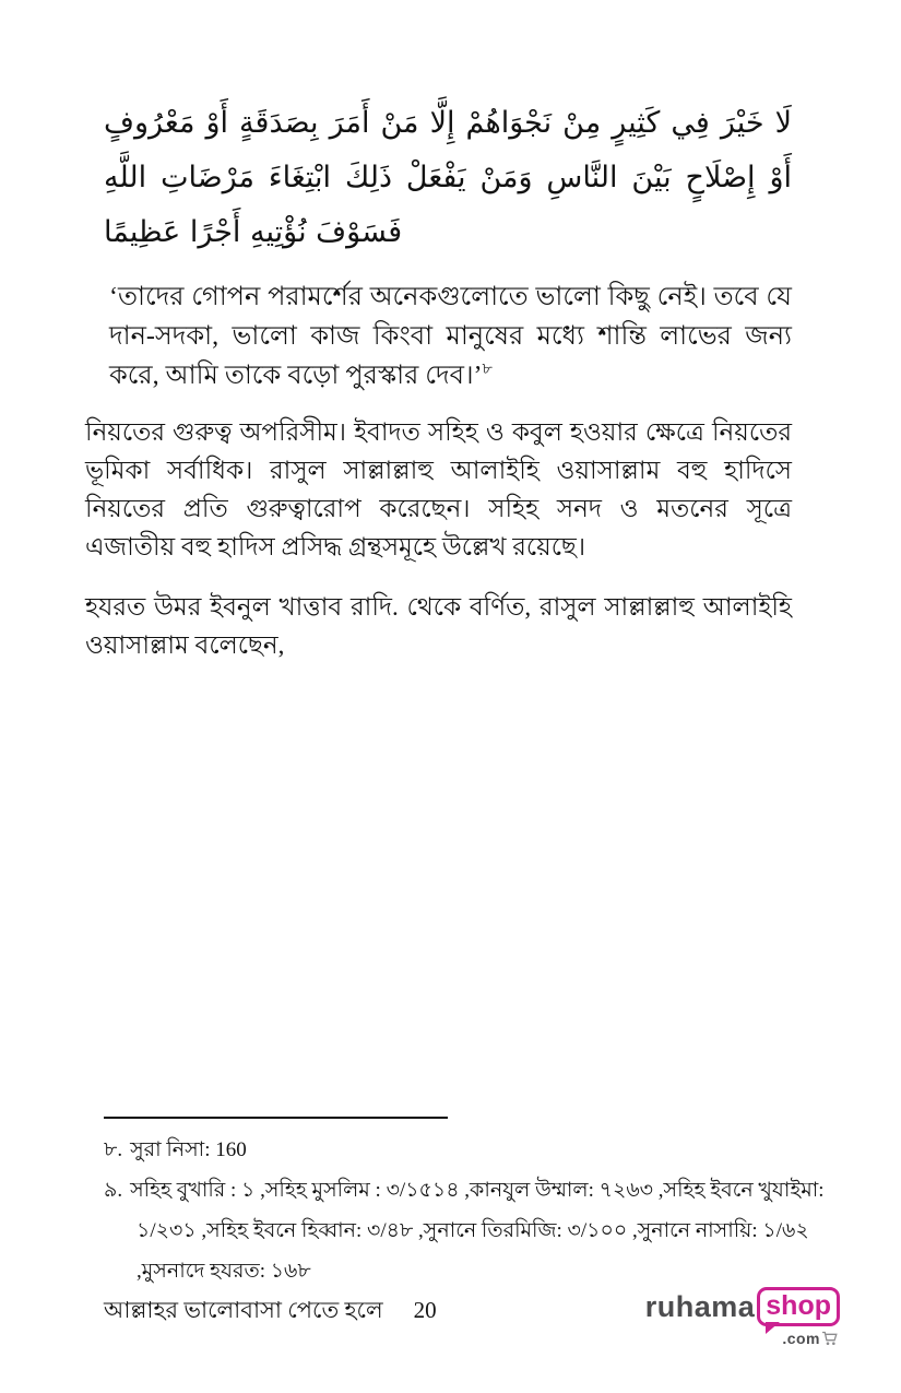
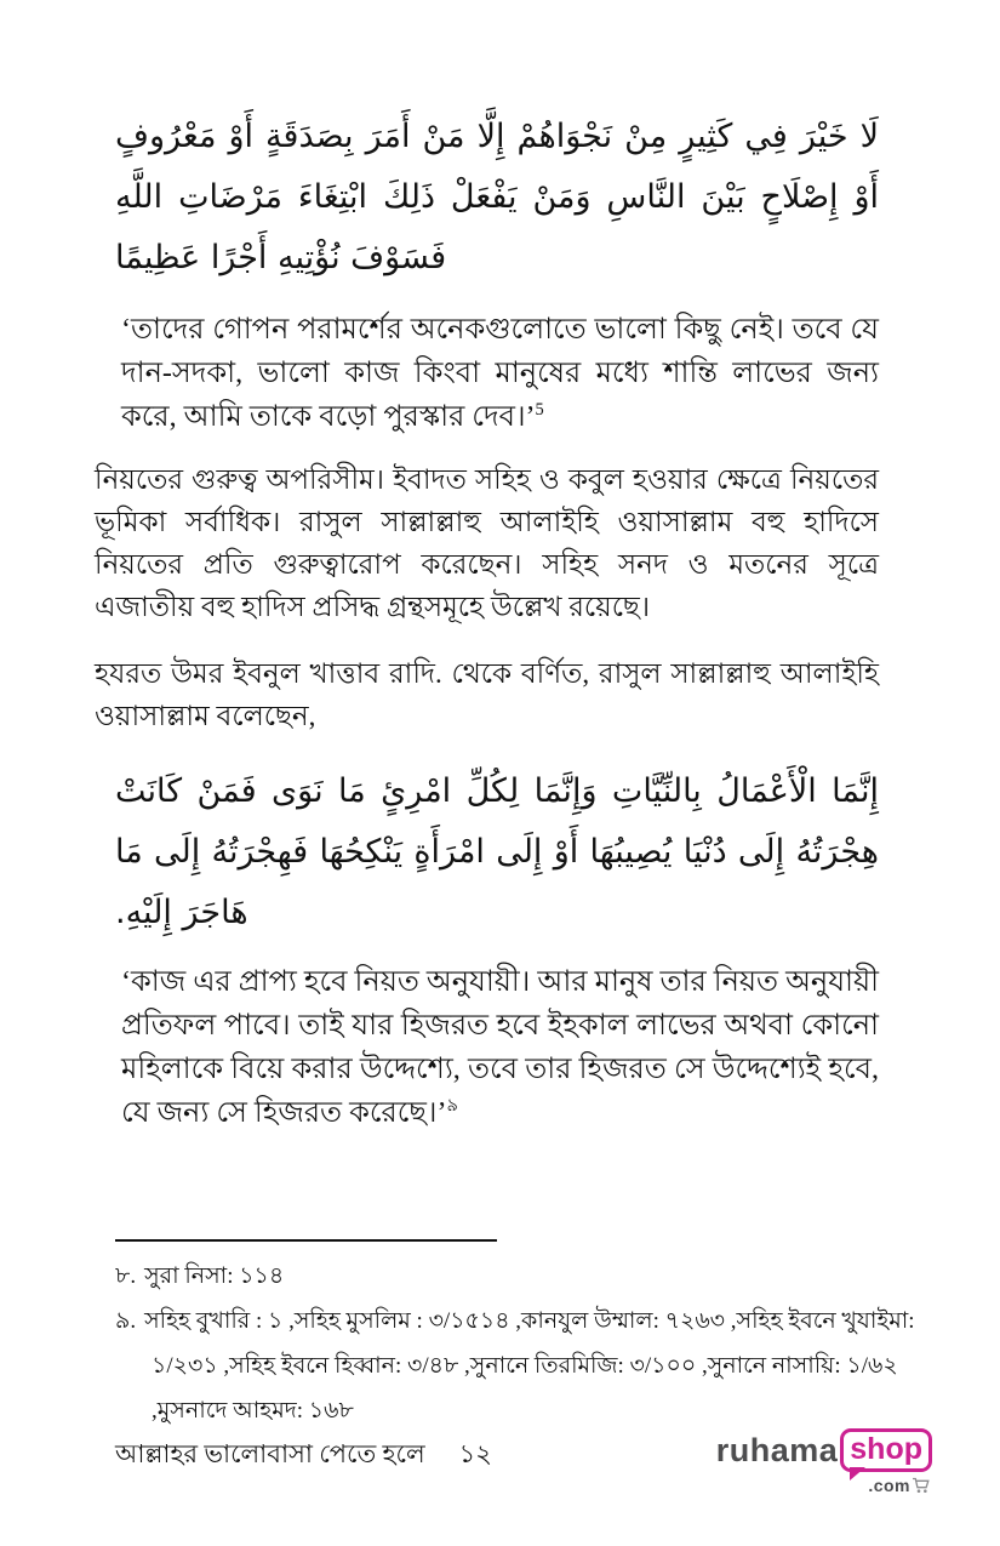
  لَا خَيْرَ فِي كَثِيرٍ مِنْ نَجْوَاهُمْ إِلَّا مَنْ أَمَرَ بِصَدَقَةٍ أَوْ مَعْرُوفٍ أَوْ إِصْلَاحٍ بَيْنَ النَّاسِ وَمَنْ يَفْعَلْ ذَلِكَ ابْتِغَاءَ مَرْضَاتِ اللَّهِ فَسَوْفَ نُؤْتِيهِ أَجْرًا عَظِيمًا
- ‘তাদের গোপন পরামর্শের অনেকগুলোতে ভালো কিছু নেই। তবে যে দান-সদকা, ভালো কাজ কিংবা মানুষের মধ্যে শান্তি লাভের জন্য করে, আমি তাকে বড়ো পুরস্কার দেব।’৮
+ ‘তাদের গোপন পরামর্শের অনেকগুলোতে ভালো কিছু নেই। তবে যে দান-সদকা, ভালো কাজ কিংবা মানুষের মধ্যে শান্তি লাভের জন্য করে, আমি তাকে বড়ো পুরস্কার দেব।’5
  নিয়তের গুরুত্ব অপরিসীম। ইবাদত সহিহ ও কবুল হওয়ার ক্ষেত্রে নিয়তের ভূমিকা সর্বাধিক। রাসুল সাল্লাল্লাহু আলাইহি ওয়াসাল্লাম বহু হাদিসে নিয়তের প্রতি গুরুত্বারোপ করেছেন। সহিহ সনদ ও মতনের সূত্রে এজাতীয় বহু হাদিস প্রসিদ্ধ গ্রন্থসমূহে উল্লেখ রয়েছে।
  হযরত উমর ইবনুল খাত্তাব রাদি. থেকে বর্ণিত, রাসুল সাল্লাল্লাহু আলাইহি ওয়াসাল্লাম বলেছেন,
+ إِنَّمَا الْأَعْمَالُ بِالنِّيَّاتِ وَإِنَّمَا لِكُلِّ امْرِئٍ مَا نَوَى فَمَنْ كَانَتْ هِجْرَتُهُ إِلَى دُنْيَا يُصِيبُهَا أَوْ إِلَى امْرَأَةٍ يَنْكِحُهَا فَهِجْرَتُهُ إِلَى مَا هَاجَرَ إِلَيْهِ.
+ ‘কাজ এর প্রাপ্য হবে নিয়ত অনুযায়ী। আর মানুষ তার নিয়ত অনুযায়ী প্রতিফল পাবে। তাই যার হিজরত হবে ইহকাল লাভের অথবা কোনো মহিলাকে বিয়ে করার উদ্দেশ্যে, তবে তার হিজরত সে উদ্দেশ্যেই হবে, যে জন্য সে হিজরত করেছে।’৯
- ৮. সুরা নিসা: 160
+ ৮. সুরা নিসা: ১১৪
- ৯. সহিহ বুখারি : ১ ,সহিহ মুসলিম : ৩/১৫১৪ ,কানযুল উম্মাল: ৭২৬৩ ,সহিহ ইবনে খুযাইমা: ১/২৩১ ,সহিহ ইবনে হিব্বান: ৩/৪৮ ,সুনানে তিরমিজি: ৩/১০০ ,সুনানে নাসায়ি: ১/৬২ ,মুসনাদে হযরত: ১৬৮
+ ৯. সহিহ বুখারি : ১ ,সহিহ মুসলিম : ৩/১৫১৪ ,কানযুল উম্মাল: ৭২৬৩ ,সহিহ ইবনে খুযাইমা: ১/২৩১ ,সহিহ ইবনে হিব্বান: ৩/৪৮ ,সুনানে তিরমিজি: ৩/১০০ ,সুনানে নাসায়ি: ১/৬২ ,মুসনাদে আহমদ: ১৬৮
- আল্লাহর ভালোবাসা পেতে হলে 20
+ আল্লাহর ভালোবাসা পেতে হলে ১২
  ruhama
  shop
  .com
